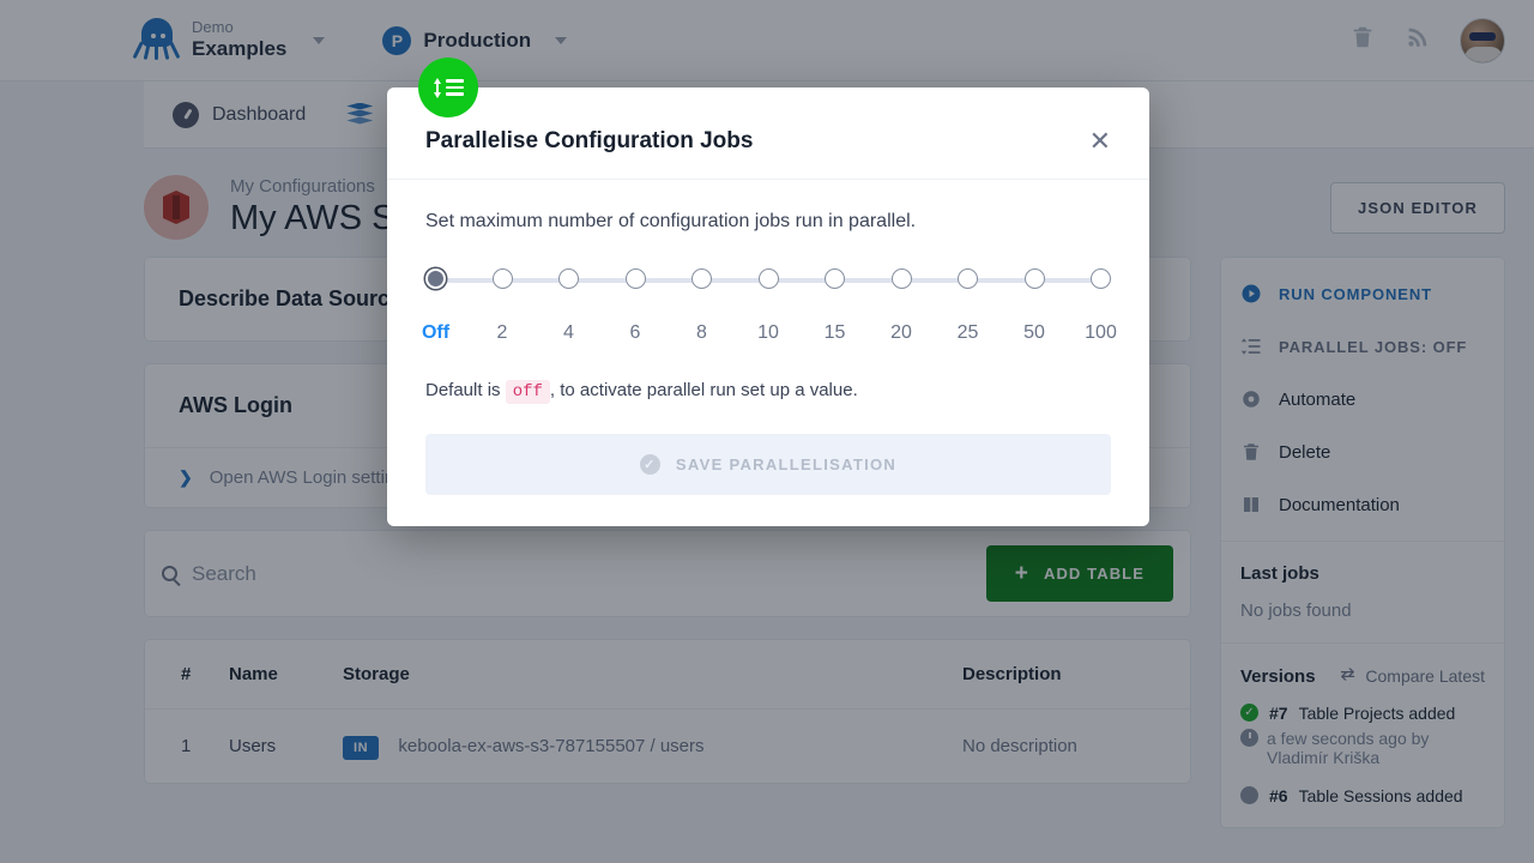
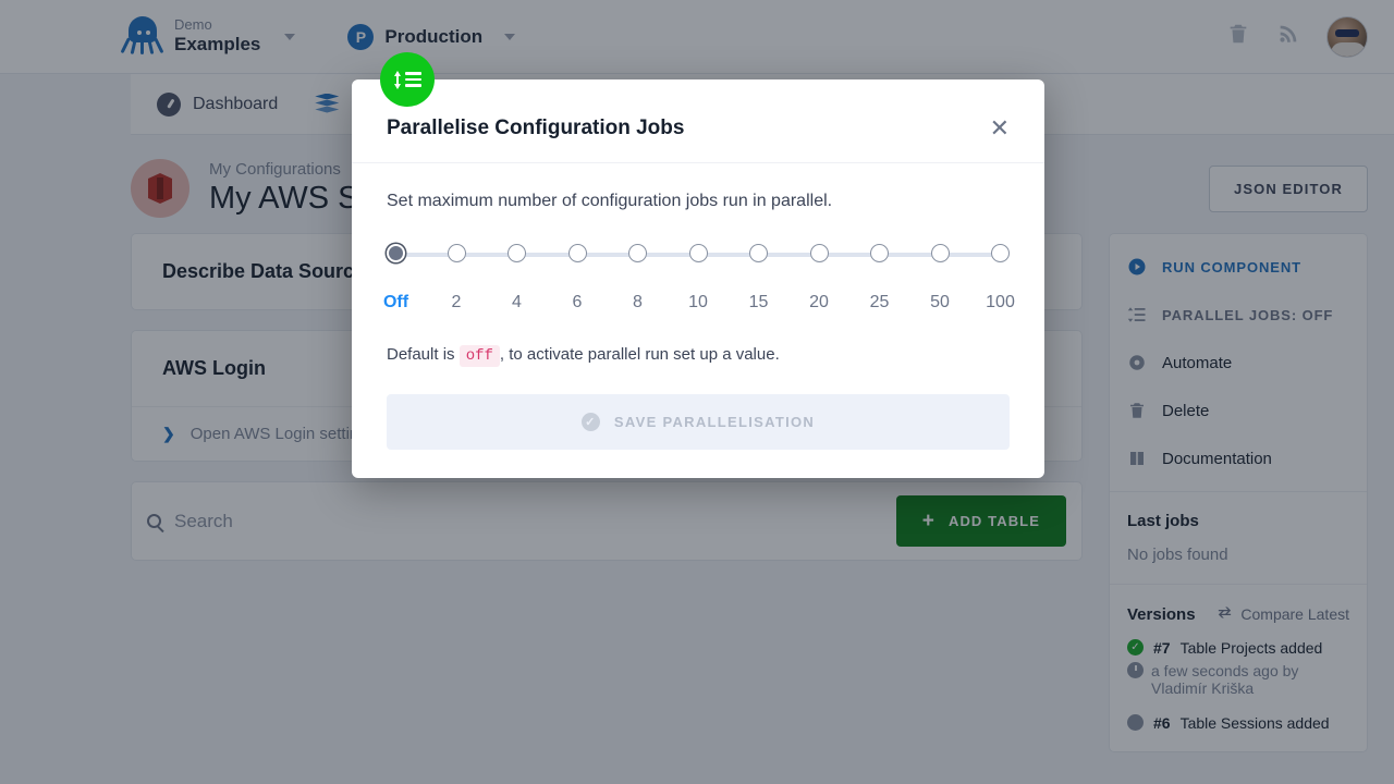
  Demo
  Examples
  P
  Production
  Dashboard
  My Configurations
  JSON EDITOR
  Describe Data Sourc
  AWS Login
  ❯
  Open AWS Login setti
  Search
  +
  ADD TABLE
- #	Name	Storage		Description
- 1	Users	IN keboola-ex-aws-s3-787155507 / users	No description
  RUN COMPONENT
  PARALLEL JOBS: OFF
  Automate
  Delete
  Documentation
  Last jobs
  No jobs found
  Versions
  Compare Latest
  #7
  Table Projects added
  a few seconds ago by Vladimír Kriška
  #6
  Table Sessions added
  Parallelise Configuration Jobs
  ✕
  Set maximum number of configuration jobs run in parallel.
  Off
  2
  4
  6
  8
  10
  15
  20
  25
  50
  100
  Default is off , to activate parallel run set up a value.
  SAVE PARALLELISATION
